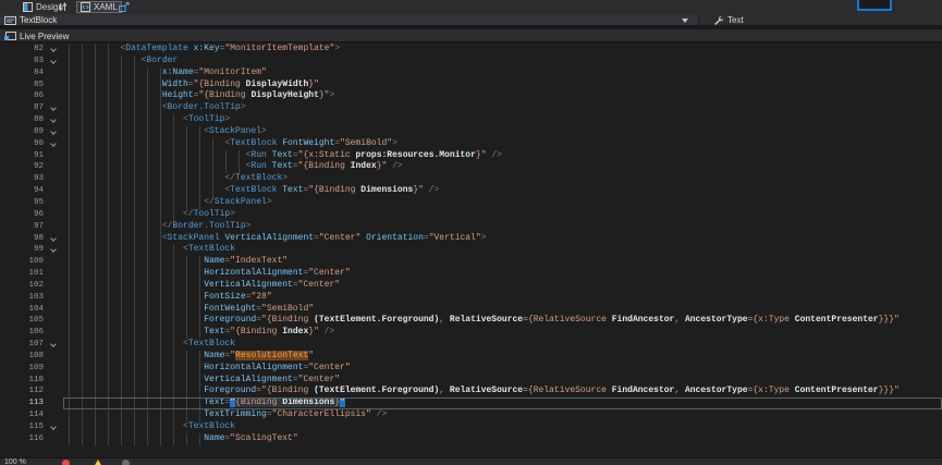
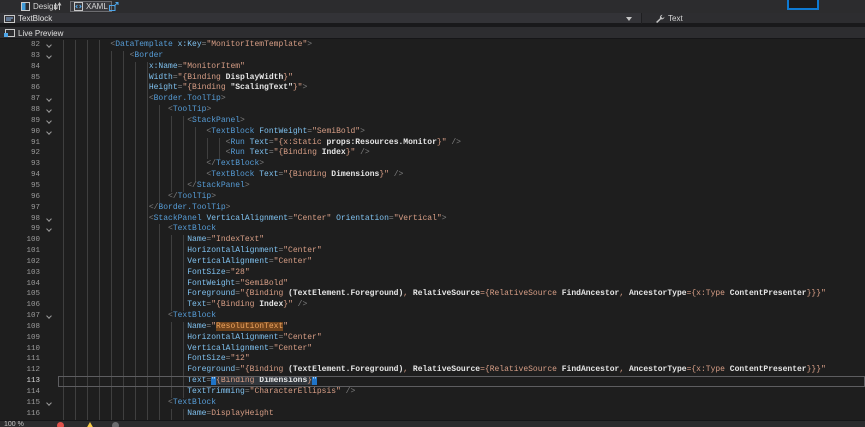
  Design
  XAML
  TextBlock
  Text
  Live Preview
  82
  <DataTemplate x:Key="MonitorItemTemplate">
  83
  <Border
  84
  x:Name="MonitorItem"
  85
  Width="{Binding DisplayWidth}"
  86
- Height="{Binding DisplayHeight}">
+ Height="{Binding "ScalingText"}">
  87
  <Border.ToolTip>
  88
  <ToolTip>
  89
  <StackPanel>
  90
  <TextBlock FontWeight="SemiBold">
  91
  <Run Text="{x:Static props:Resources.Monitor}" />
  92
  <Run Text="{Binding Index}" />
  93
  </TextBlock>
  94
  <TextBlock Text="{Binding Dimensions}" />
  95
  </StackPanel>
  96
  </ToolTip>
  97
  </Border.ToolTip>
  98
  <StackPanel VerticalAlignment="Center" Orientation="Vertical">
  99
  <TextBlock
  100
  Name="IndexText"
  101
  HorizontalAlignment="Center"
  102
  VerticalAlignment="Center"
  103
  FontSize="28"
  104
  FontWeight="SemiBold"
  105
  Foreground="{Binding (TextElement.Foreground), RelativeSource={RelativeSource FindAncestor, AncestorType={x:Type ContentPresenter}}}"
  106
  Text="{Binding Index}" />
  107
  <TextBlock
  108
  Name="ResolutionText"
  109
  HorizontalAlignment="Center"
  110
  VerticalAlignment="Center"
+ 111
+ FontSize="12"
  112
  Foreground="{Binding (TextElement.Foreground), RelativeSource={RelativeSource FindAncestor, AncestorType={x:Type ContentPresenter}}}"
  113
  Text="{Binding Dimensions}"
  114
  TextTrimming="CharacterEllipsis" />
  115
  <TextBlock
  116
- Name="ScalingText"
+ Name=DisplayHeight
